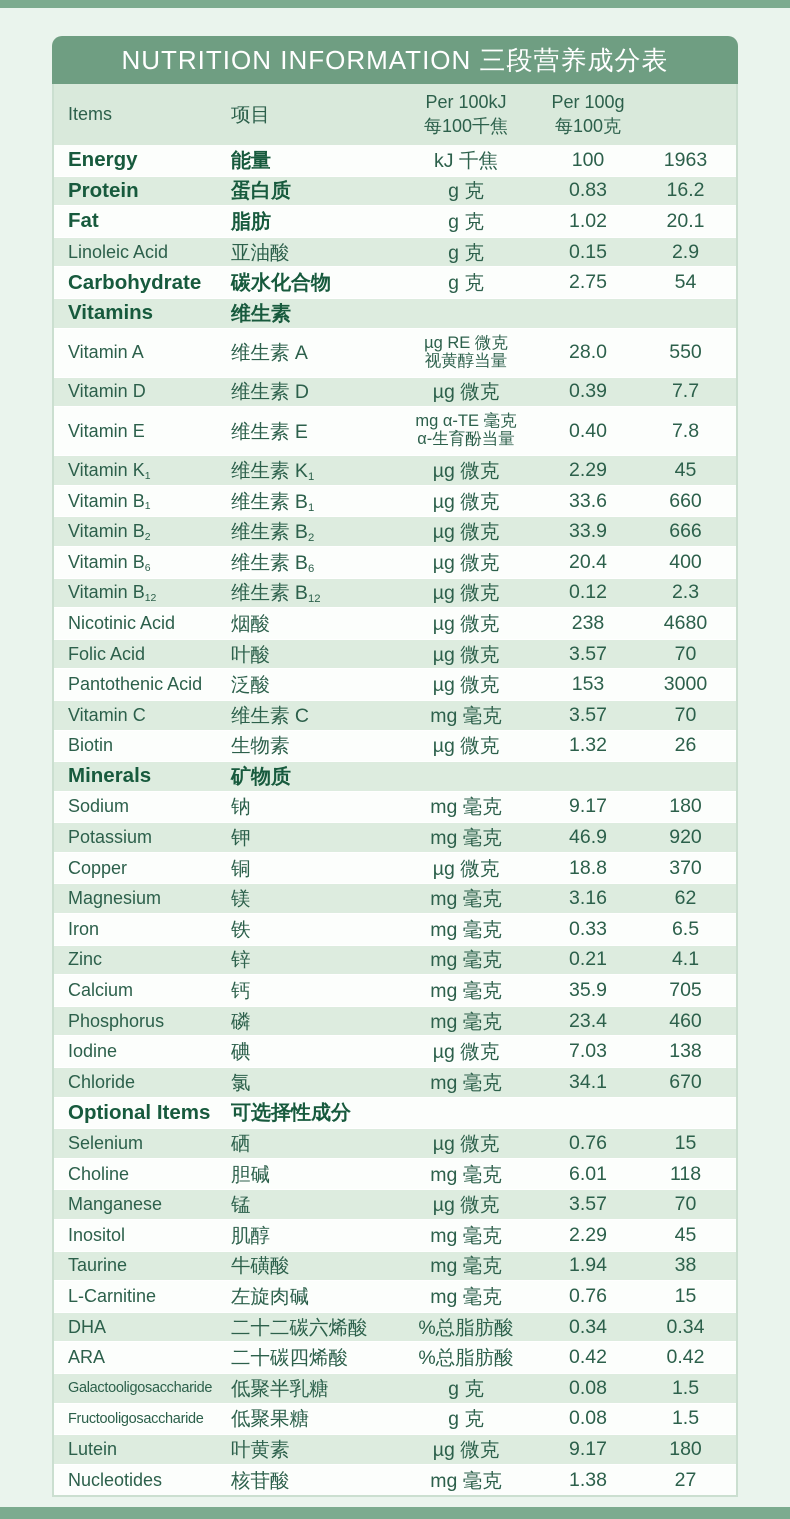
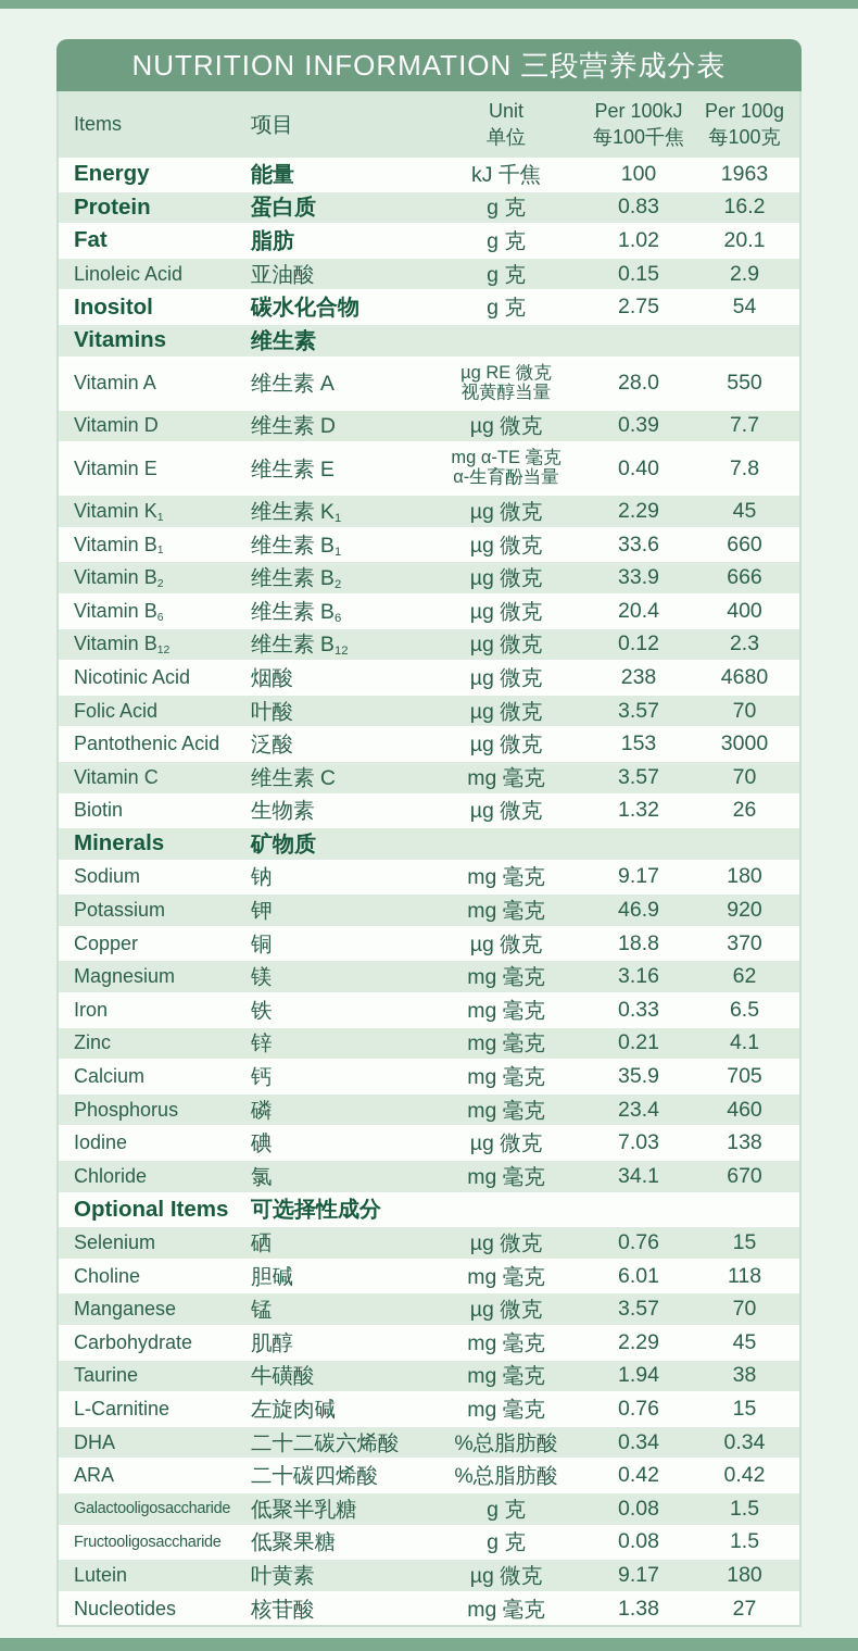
  NUTRITION INFORMATION 三段营养成分表
  Items
  项目
+ Unit
+ 单位
  Per 100kJ
  每100千焦
  Per 100g
  每100克
  Energy
  能量
  kJ 千焦
  100
  1963
  Protein
  蛋白质
  g 克
  0.83
  16.2
  Fat
  脂肪
  g 克
  1.02
  20.1
  Linoleic Acid
  亚油酸
  g 克
  0.15
  2.9
- Carbohydrate
+ Inositol
  碳水化合物
  g 克
  2.75
  54
  Vitamins
  维生素
  Vitamin A
  维生素 A
  µg RE 微克
  视黄醇当量
  28.0
  550
  Vitamin D
  维生素 D
  µg 微克
  0.39
  7.7
  Vitamin E
  维生素 E
  mg α-TE 毫克
  α-生育酚当量
  0.40
  7.8
  Vitamin K1
  维生素 K1
  µg 微克
  2.29
  45
  Vitamin B1
  维生素 B1
  µg 微克
  33.6
  660
  Vitamin B2
  维生素 B2
  µg 微克
  33.9
  666
  Vitamin B6
  维生素 B6
  µg 微克
  20.4
  400
  Vitamin B12
  维生素 B12
  µg 微克
  0.12
  2.3
  Nicotinic Acid
  烟酸
  µg 微克
  238
  4680
  Folic Acid
  叶酸
  µg 微克
  3.57
  70
  Pantothenic Acid
  泛酸
  µg 微克
  153
  3000
  Vitamin C
  维生素 C
  mg 毫克
  3.57
  70
  Biotin
  生物素
  µg 微克
  1.32
  26
  Minerals
  矿物质
  Sodium
  钠
  mg 毫克
  9.17
  180
  Potassium
  钾
  mg 毫克
  46.9
  920
  Copper
  铜
  µg 微克
  18.8
  370
  Magnesium
  镁
  mg 毫克
  3.16
  62
  Iron
  铁
  mg 毫克
  0.33
  6.5
  Zinc
  锌
  mg 毫克
  0.21
  4.1
  Calcium
  钙
  mg 毫克
  35.9
  705
  Phosphorus
  磷
  mg 毫克
  23.4
  460
  Iodine
  碘
  µg 微克
  7.03
  138
  Chloride
  氯
  mg 毫克
  34.1
  670
  Optional Items
  可选择性成分
  Selenium
  硒
  µg 微克
  0.76
  15
  Choline
  胆碱
  mg 毫克
  6.01
  118
  Manganese
  锰
  µg 微克
  3.57
  70
- Inositol
+ Carbohydrate
  肌醇
  mg 毫克
  2.29
  45
  Taurine
  牛磺酸
  mg 毫克
  1.94
  38
  L-Carnitine
  左旋肉碱
  mg 毫克
  0.76
  15
  DHA
  二十二碳六烯酸
  %总脂肪酸
  0.34
  0.34
  ARA
  二十碳四烯酸
  %总脂肪酸
  0.42
  0.42
  Galactooligosaccharide
  低聚半乳糖
  g 克
  0.08
  1.5
  Fructooligosaccharide
  低聚果糖
  g 克
  0.08
  1.5
  Lutein
  叶黄素
  µg 微克
  9.17
  180
  Nucleotides
  核苷酸
  mg 毫克
  1.38
  27
